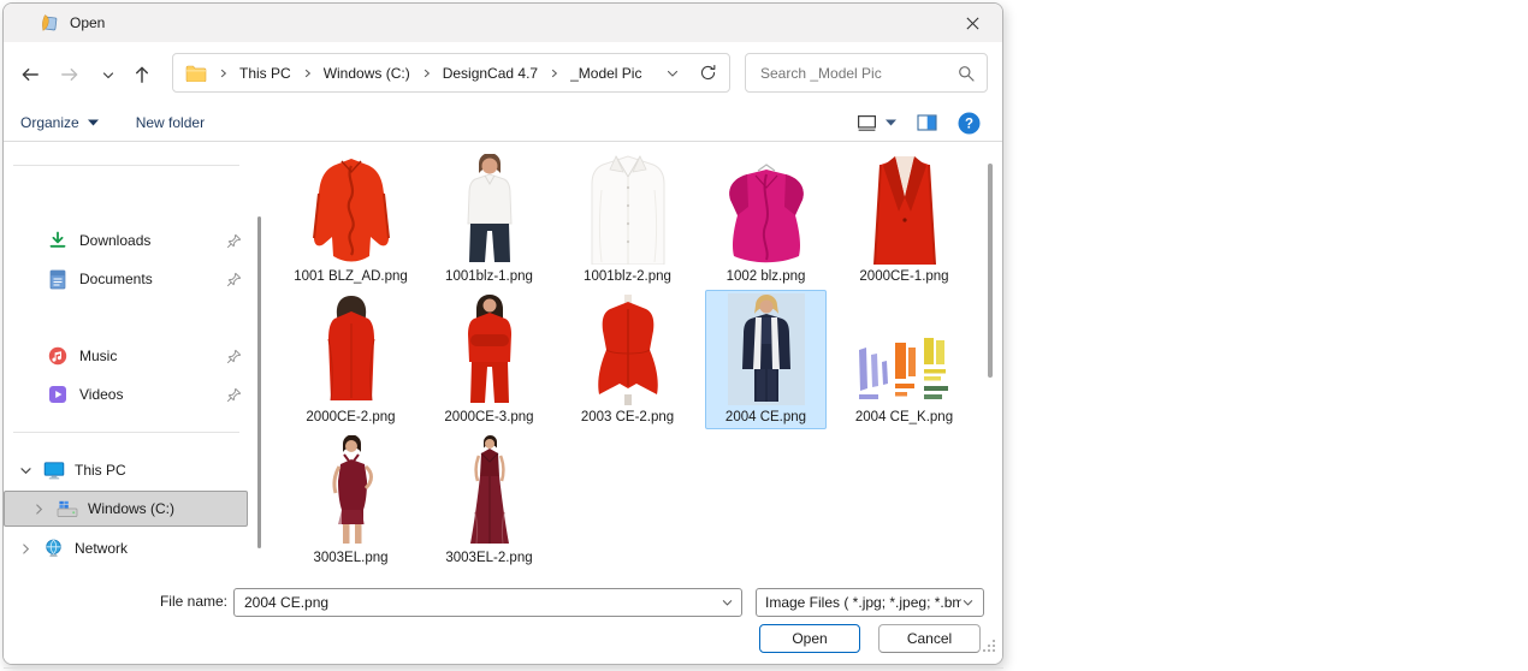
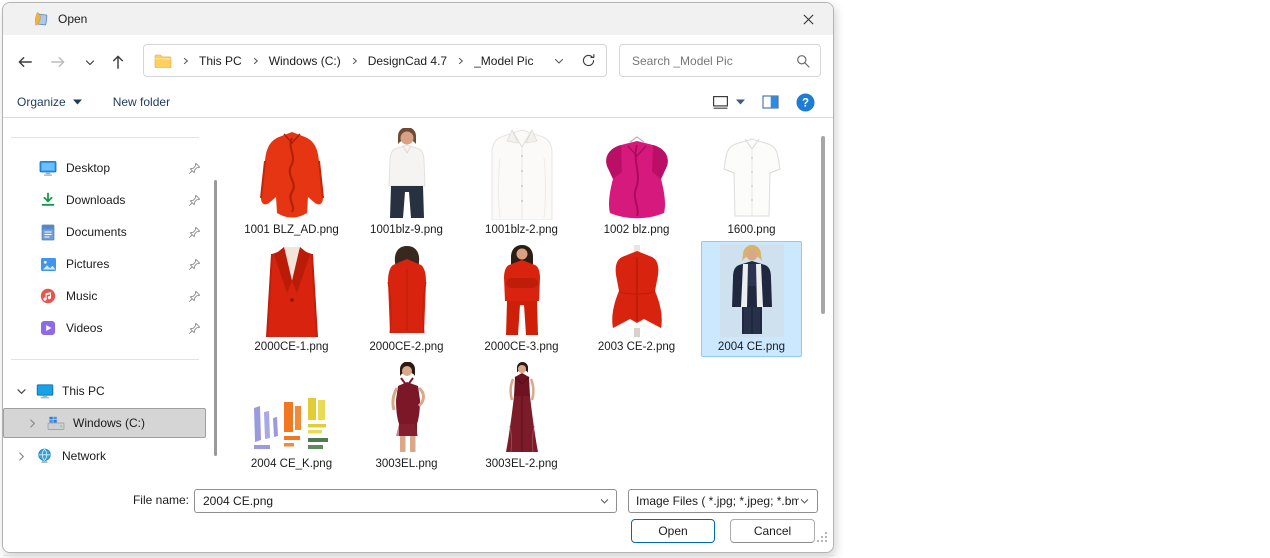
  Open
  This PC
  Windows (C:)
  DesignCad 4.7
  _Model Pic
  Search _Model Pic
  Organize
  New folder
  ?
+ Desktop
  Downloads
  Documents
+ Pictures
  Music
  Videos
  This PC
  Windows (C:)
  Network
  1001 BLZ_AD.png
- 1001blz-1.png
+ 1001blz-9.png
  1001blz-2.png
  1002 blz.png
+ 1600.png
  2000CE-1.png
  2000CE-2.png
  2000CE-3.png
  2003 CE-2.png
  2004 CE.png
  2004 CE_K.png
  3003EL.png
  3003EL-2.png
  File name:
  2004 CE.png
  Image Files ( *.jpg; *.jpeg; *.bm
  Open
  Cancel
